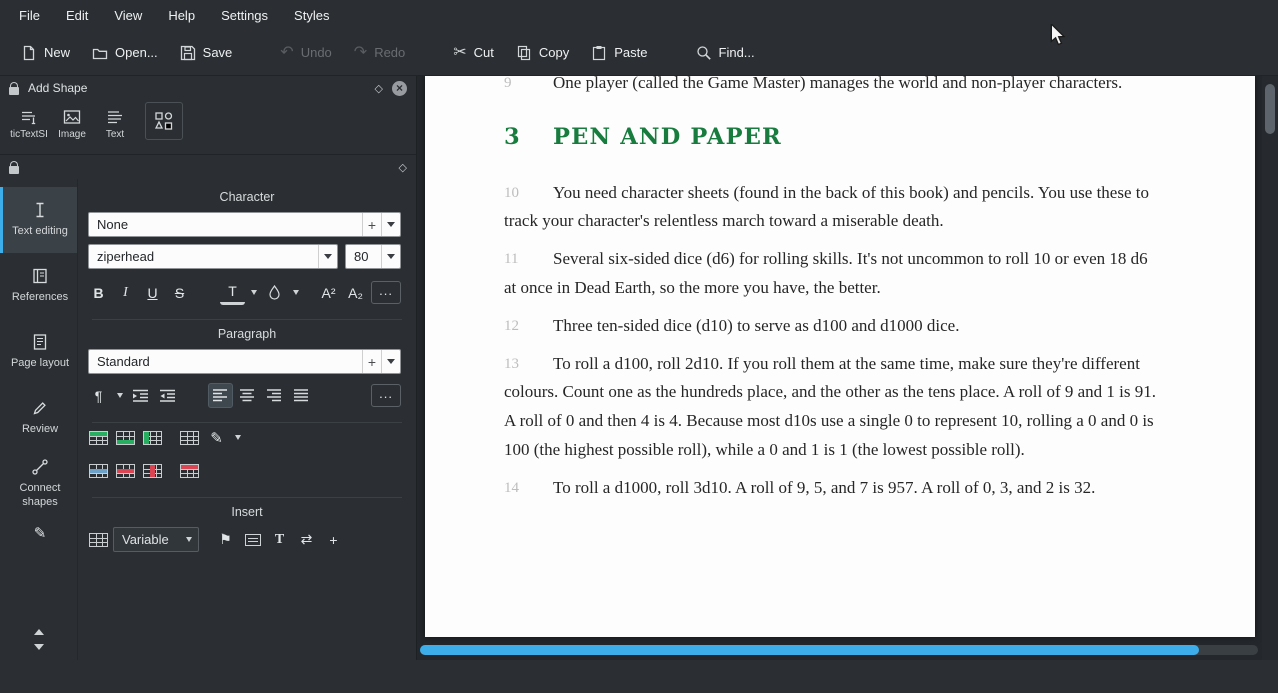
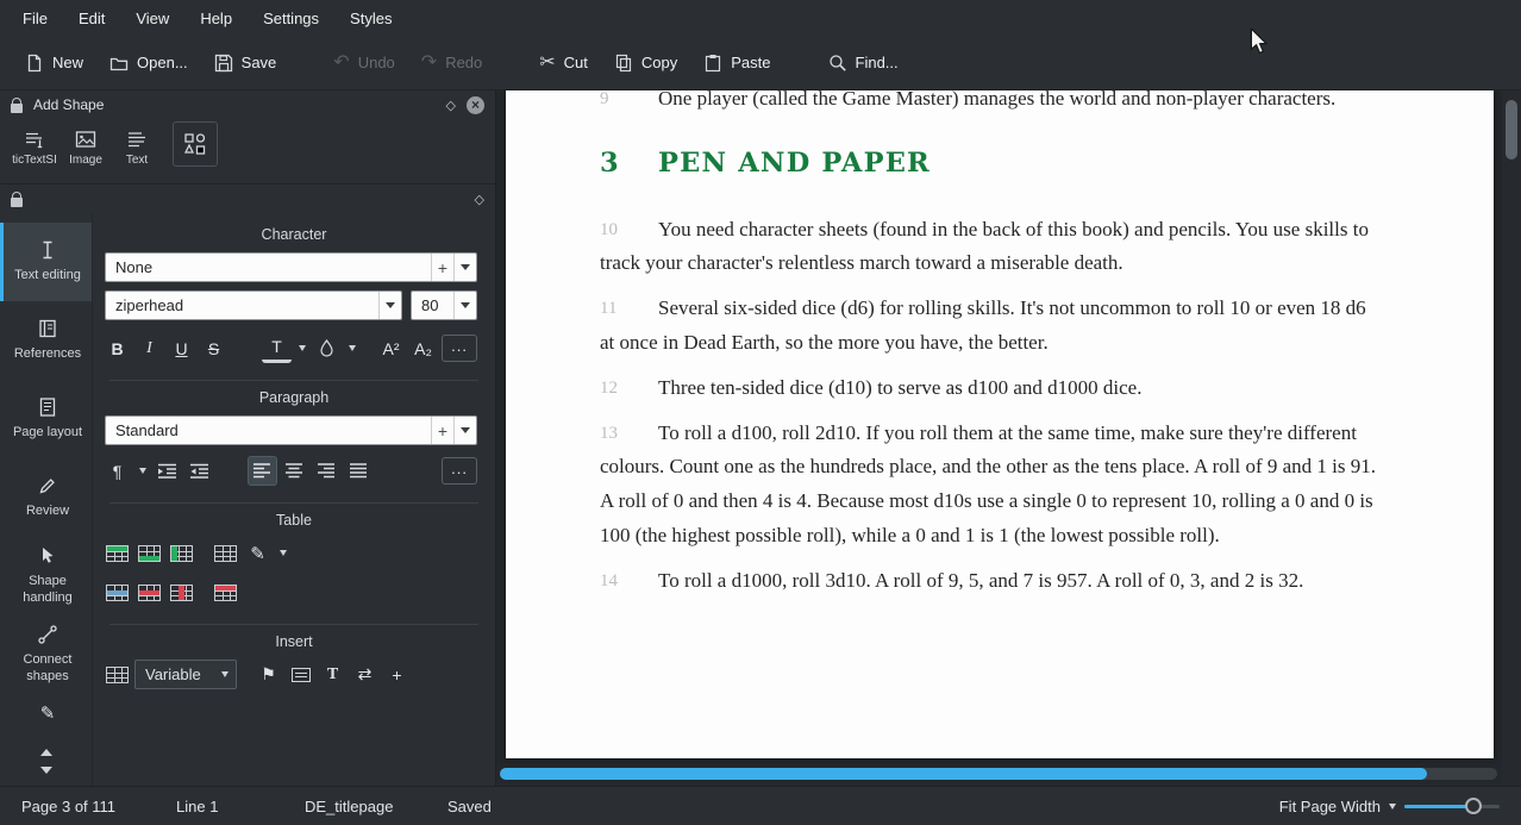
  File
  Edit
  View
  Help
  Settings
  Styles
  New
  Open...
  Save
  ↶
  Undo
  ↷
  Redo
  ✂
  Cut
  Copy
  Paste
  Find...
  Add Shape
  ◇
  ×
  ticTextSI
  Image
  Text
  ◇
  Text editing
  References
  Page layout
  Review
+ Shape handling
  Connect shapes
  ✎
  Character
  None
  +
  ziperhead
  80
  B
  I
  U
  S
  T
  A²
  A₂
  ...
  Paragraph
  Standard
  +
  ¶
  ...
+ Table
  ✎
  Insert
  Variable
  ⚑
  T
  ⇄
  +
  9
  One player (called the Game Master) manages the world and non-player characters.
  3
  PEN AND PAPER
  10
- You need character sheets (found in the back of this book) and pencils. You use these to track your character's relentless march toward a miserable death.
+ You need character sheets (found in the back of this book) and pencils. You use skills to track your character's relentless march toward a miserable death.
  11
  Several six-sided dice (d6) for rolling skills. It's not uncommon to roll 10 or even 18 d6 at once in Dead Earth, so the more you have, the better.
  12
  Three ten-sided dice (d10) to serve as d100 and d1000 dice.
  13
  To roll a d100, roll 2d10. If you roll them at the same time, make sure they're different colours. Count one as the hundreds place, and the other as the tens place. A roll of 9 and 1 is 91. A roll of 0 and then 4 is 4. Because most d10s use a single 0 to represent 10, rolling a 0 and 0 is 100 (the highest possible roll), while a 0 and 1 is 1 (the lowest possible roll).
  14
  To roll a d1000, roll 3d10. A roll of 9, 5, and 7 is 957. A roll of 0, 3, and 2 is 32.
+ Page 3 of 111
+ Line 1
+ DE_titlepage
+ Saved
+ Fit Page Width
